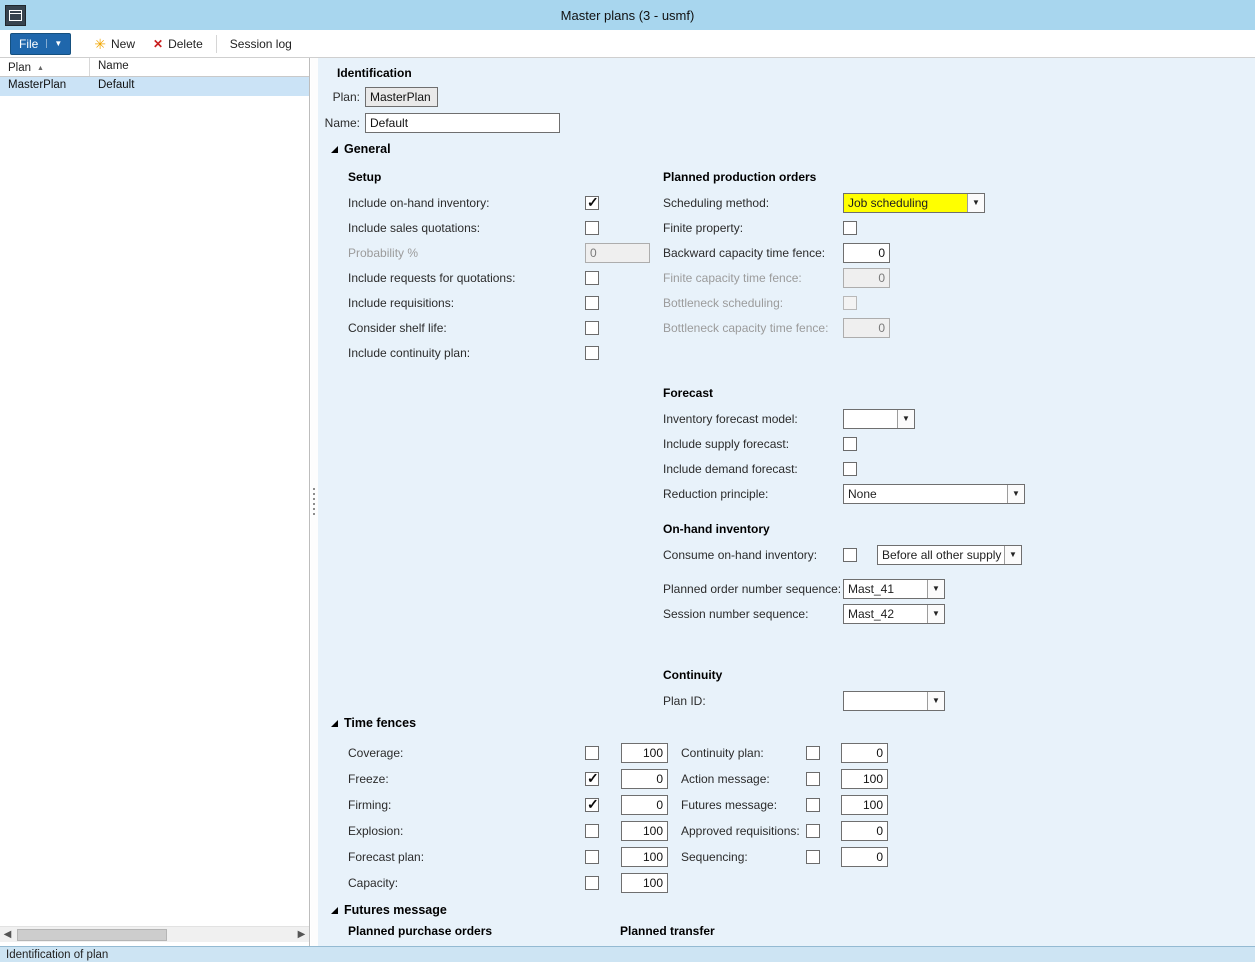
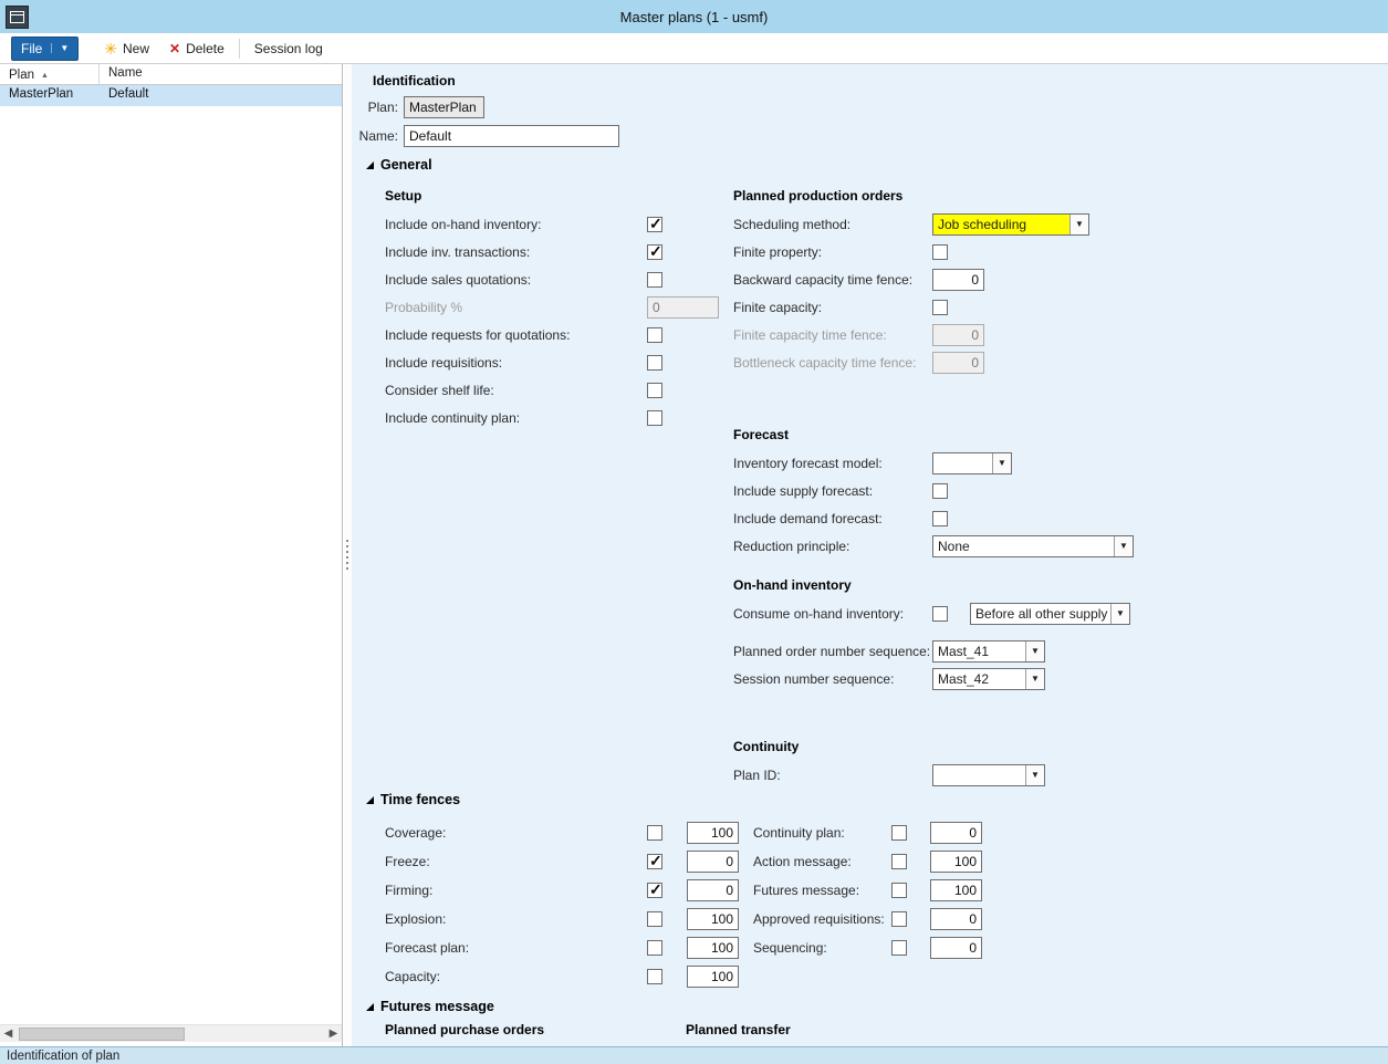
- Master plans (3 - usmf)
+ Master plans (1 - usmf)
  File
  ▼
  ✳
  New
  ✕
  Delete
  Session log
  Plan
  Name
  MasterPlan
  Default
  ◀
  ▶
  Identification
  Plan:
  MasterPlan
  Name:
  Default
  General
  Setup
  Include on-hand inventory:
+ Include inv. transactions:
  Include sales quotations:
  Probability %
  0
  Include requests for quotations:
  Include requisitions:
  Consider shelf life:
  Include continuity plan:
  Planned production orders
  Scheduling method:
  Job scheduling
  ▼
  Finite property:
  Backward capacity time fence:
  0
+ Finite capacity:
  Finite capacity time fence:
  0
- Bottleneck scheduling:
  Bottleneck capacity time fence:
  0
  Forecast
  Inventory forecast model:
  ▼
  Include supply forecast:
  Include demand forecast:
  Reduction principle:
  None
  ▼
  On-hand inventory
  Consume on-hand inventory:
  Before all other supply
  ▼
  Planned order number sequence:
  Mast_41
  ▼
  Session number sequence:
  Mast_42
  ▼
  Continuity
  Plan ID:
  ▼
  Time fences
  Coverage:
  100
  Freeze:
  0
  Firming:
  0
  Explosion:
  100
  Forecast plan:
  100
  Capacity:
  100
  Continuity plan:
  0
  Action message:
  100
  Futures message:
  100
  Approved requisitions:
  0
  Sequencing:
  0
  Futures message
  Planned purchase orders
  Planned transfer
  Identification of plan
